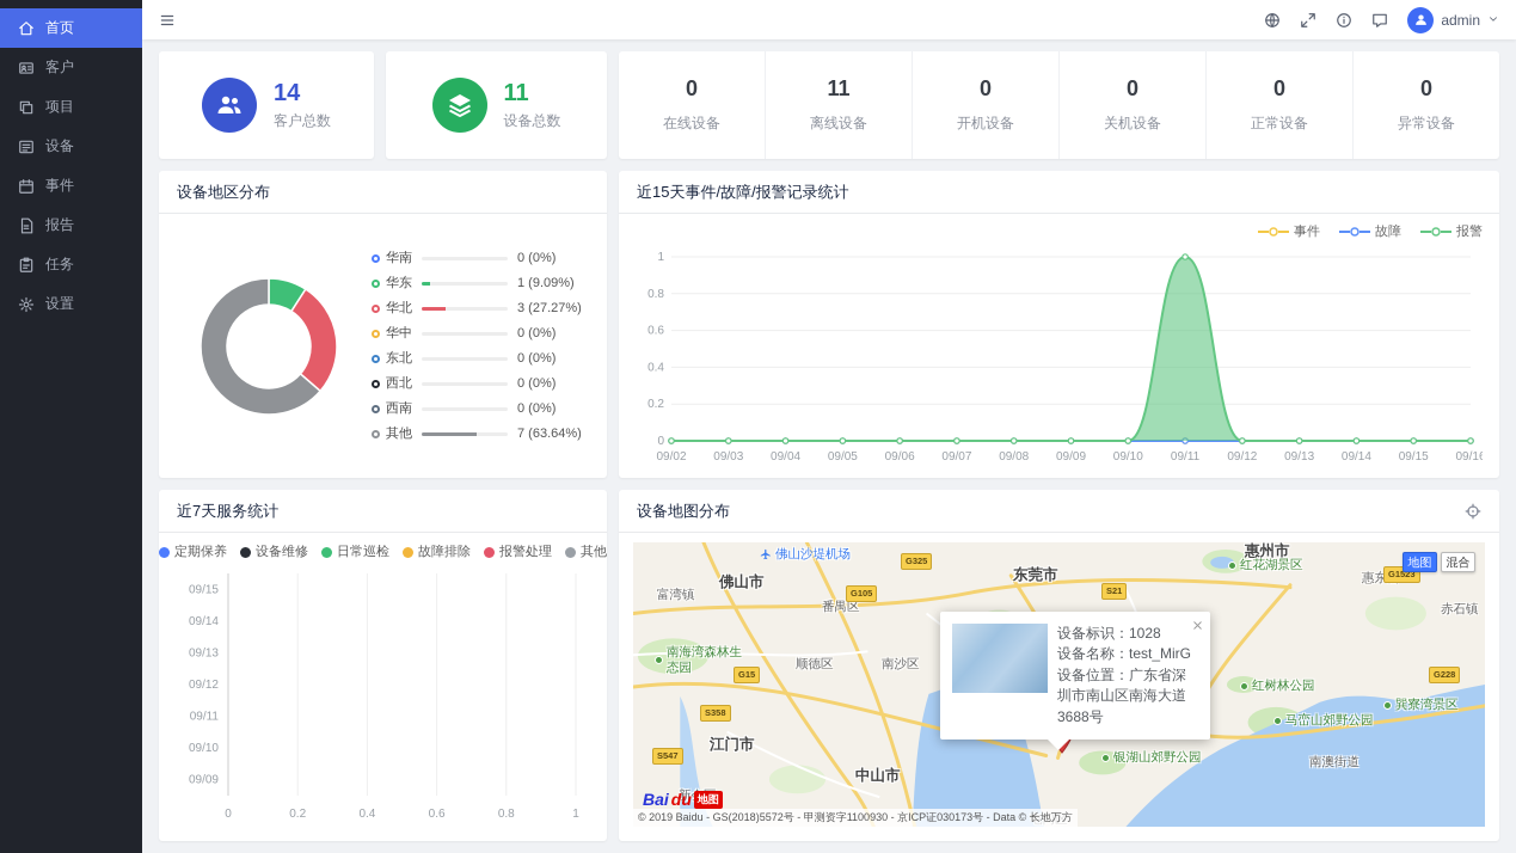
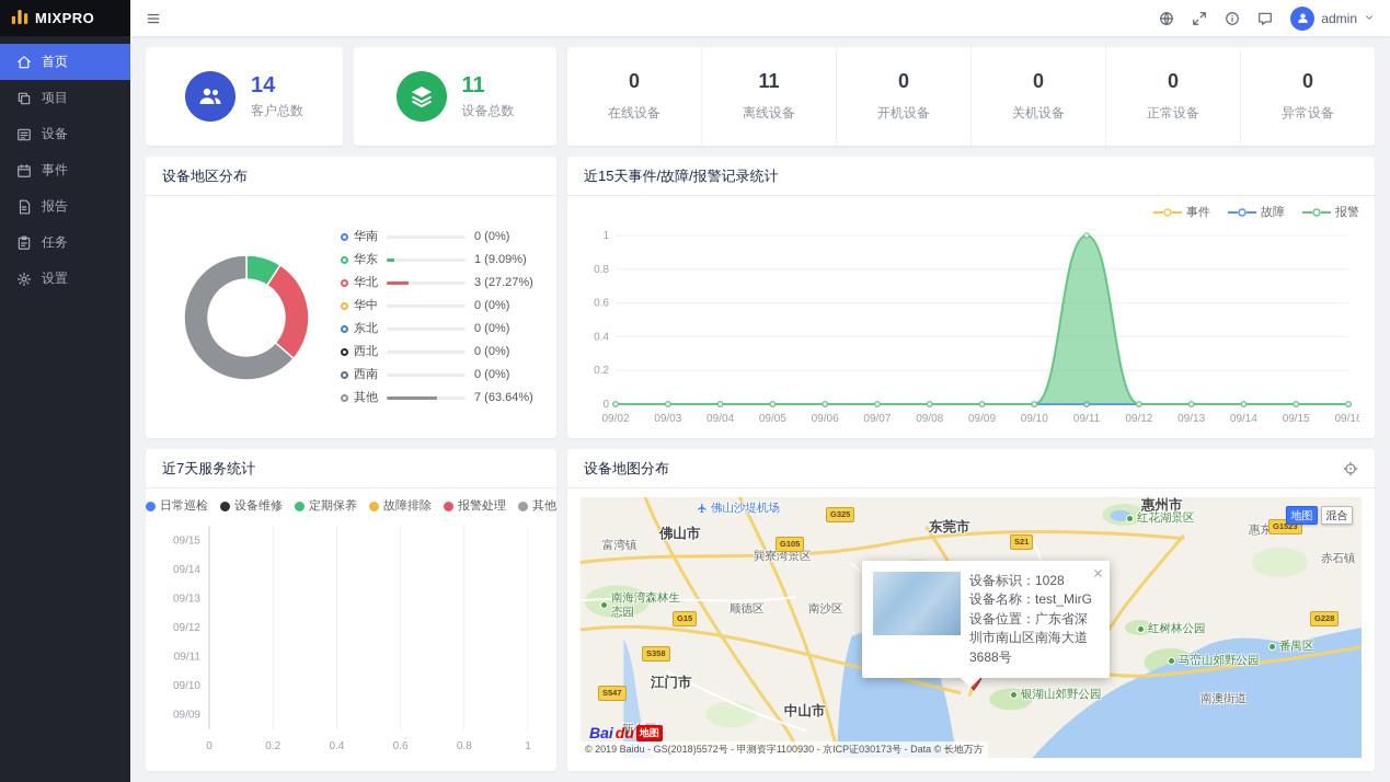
+ MIXPRO
  首页
- 客户
  项目
  设备
  事件
  报告
  任务
  设置
  admin
  14
  客户总数
  11
  设备总数
  0
  在线设备
  11
  离线设备
  0
  开机设备
  0
  关机设备
  0
  正常设备
  0
  异常设备
  设备地区分布
  华南
  0 (0%)
  华东
  1 (9.09%)
  华北
  3 (27.27%)
  华中
  0 (0%)
  东北
  0 (0%)
  西北
  0 (0%)
  西南
  0 (0%)
  其他
  7 (63.64%)
  近15天事件/故障/报警记录统计
  事件
  故障
  报警
  0
  0.2
  0.4
  0.6
  0.8
  1
  09/02
  09/03
  09/04
  09/05
  09/06
  09/07
  09/08
  09/09
  09/10
  09/11
  09/12
  09/13
  09/14
  09/15
  09/16
  近7天服务统计
- 定期保养
+ 日常巡检
  设备维修
- 日常巡检
+ 定期保养
  故障排除
  报警处理
  其他
  0
  0.2
  0.4
  0.6
  0.8
  1
  09/15
  09/14
  09/13
  09/12
  09/11
  09/10
  09/09
  设备地图分布
  地图
  混合
  设备标识：1028
  设备名称：test_MirG
  设备位置：广东省深圳市南山区南海大道3688号
  Bai
  du
  地图
  © 2019 Baidu - GS(2018)5572号 - 甲测资字1100930 - 京ICP证030173号 - Data © 长地万方
  佛山沙堤机场
  佛山市
  富湾镇
- 番禺区
+ 巽寮湾景区
  东莞市
  惠州市
  红花湖景区
  赤石镇
  南海湾森林生态园
  顺德区
  南沙区
  红树林公园
- 巽寮湾景区
+ 番禺区
  马峦山郊野公园
  江门市
  银湖山郊野公园
  南澳街道
  中山市
  屯门区
  G325
  G105
  S21
  G1523
  G15
  S358
  G228
  S547
